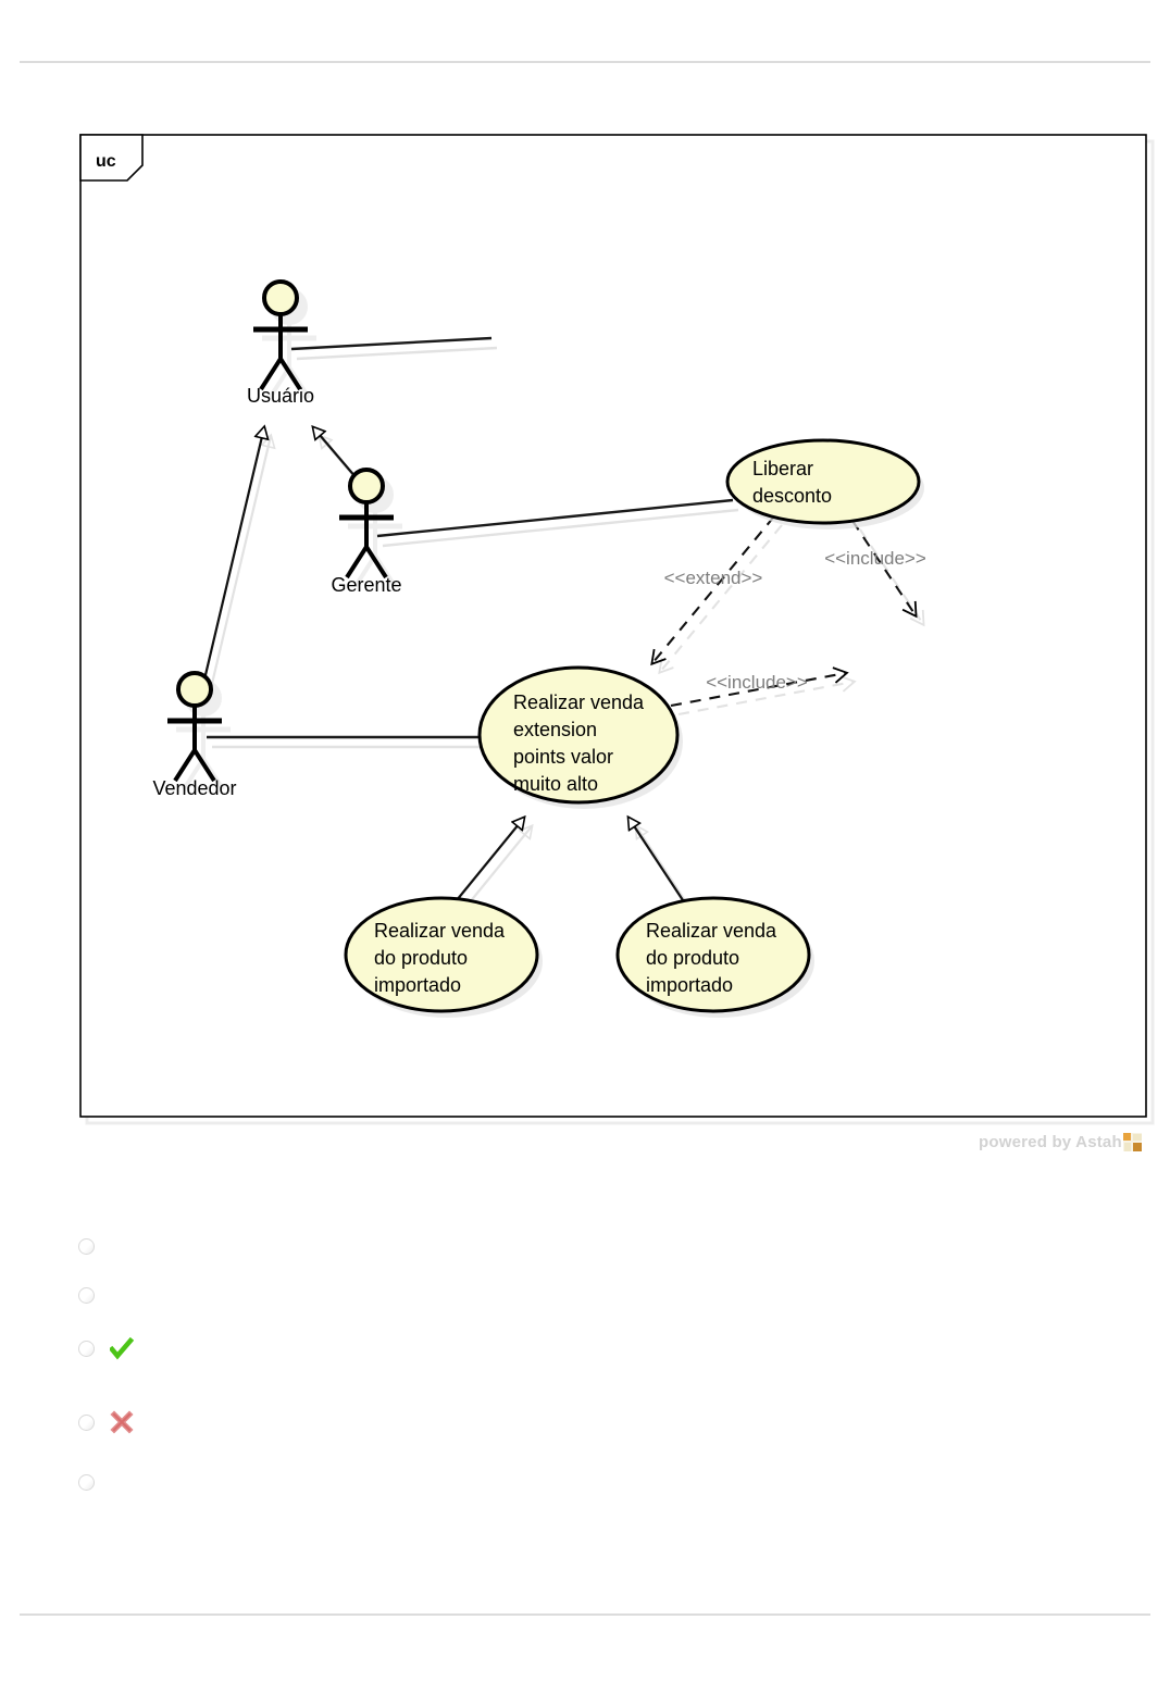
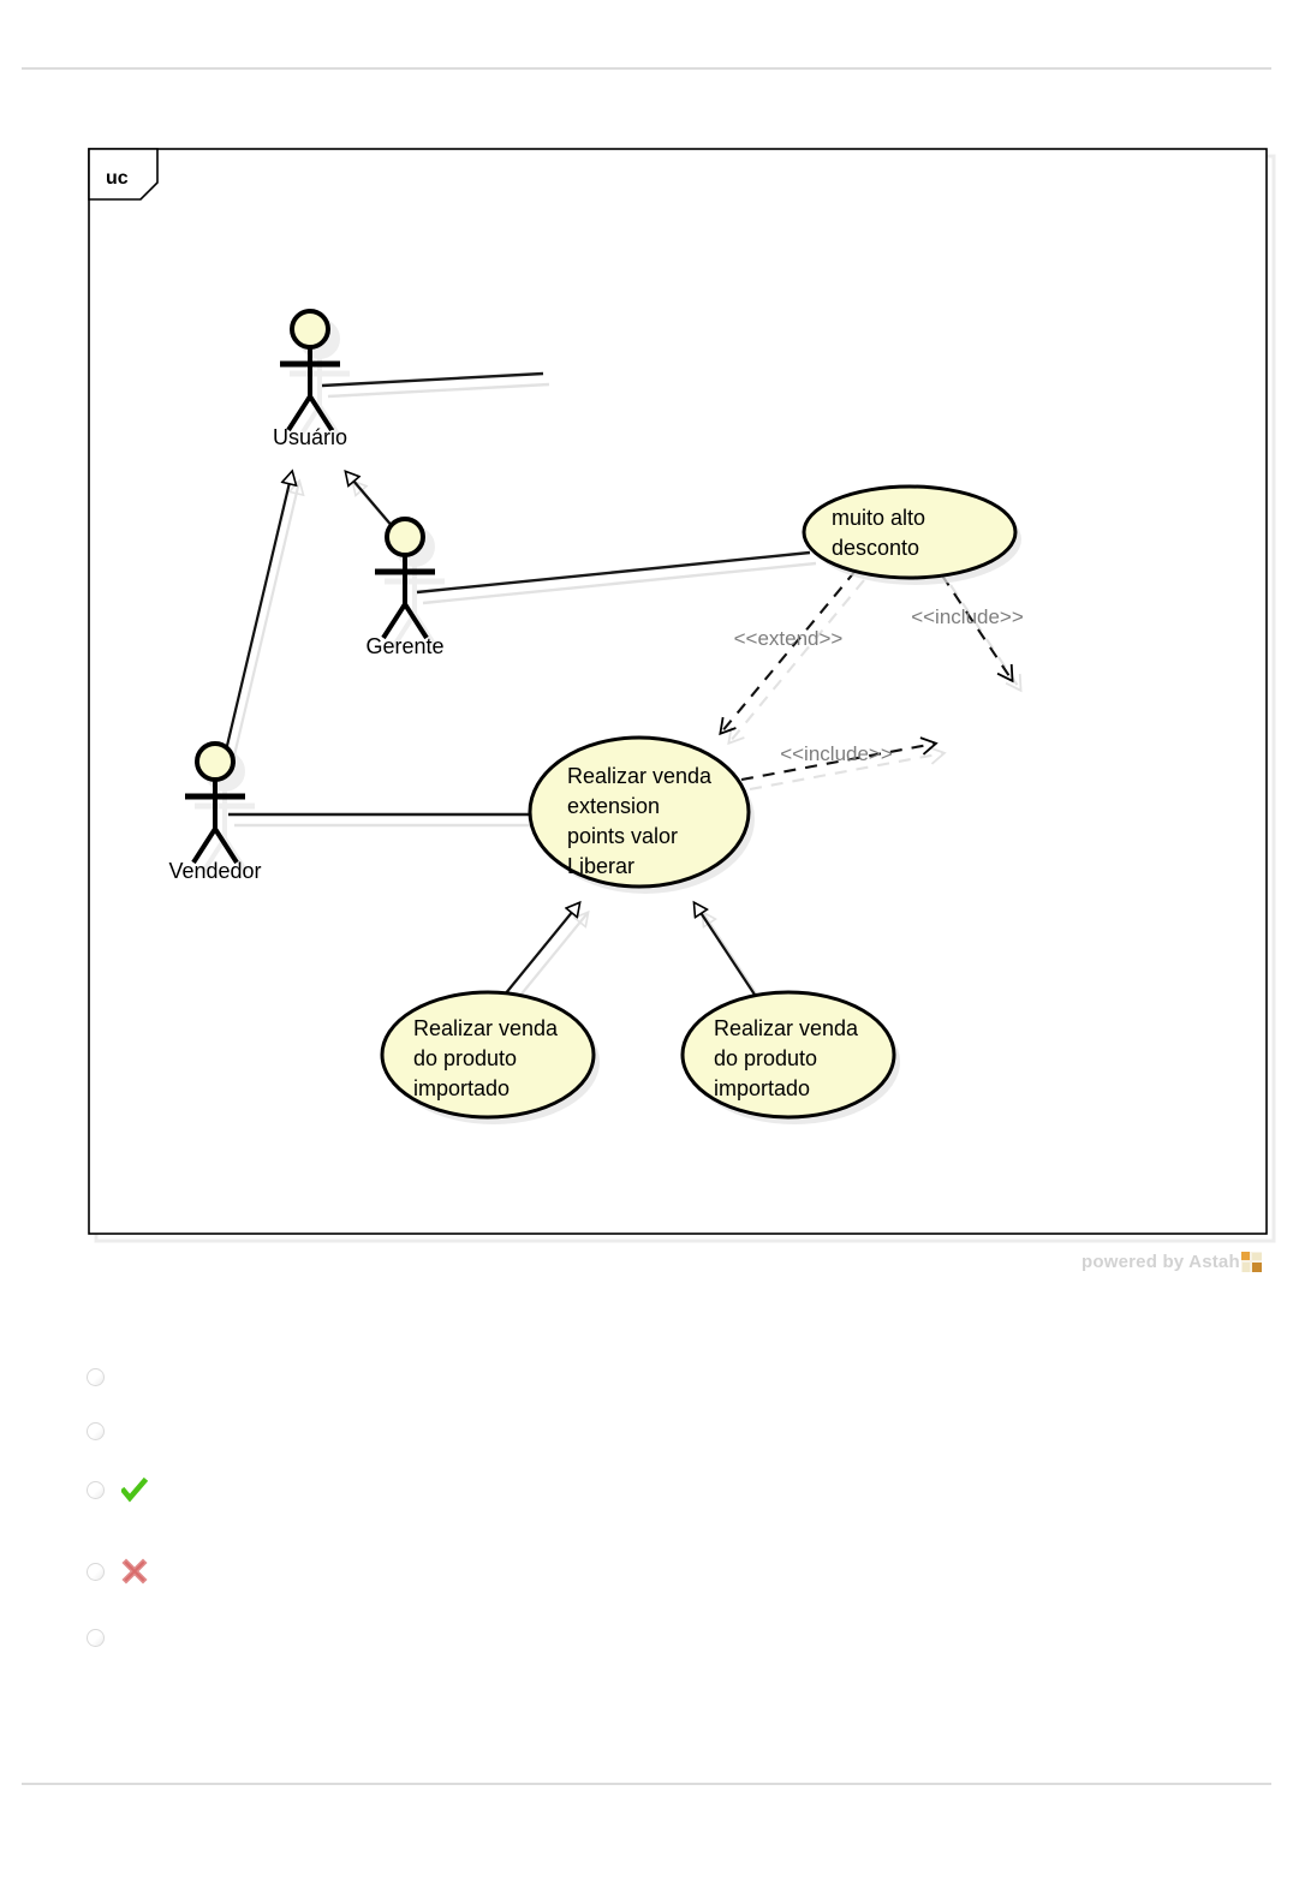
  uc
  <<extend>>
  <<include>>
  <<include>>
- Liberar
+ muito alto
  desconto
  Realizar venda
  extension
  points valor
- muito alto
+ Liberar
  Realizar venda
  do produto
  importado
  Realizar venda
  do produto
  importado
  Usuário
  Gerente
  Vendedor
  powered by Astah
